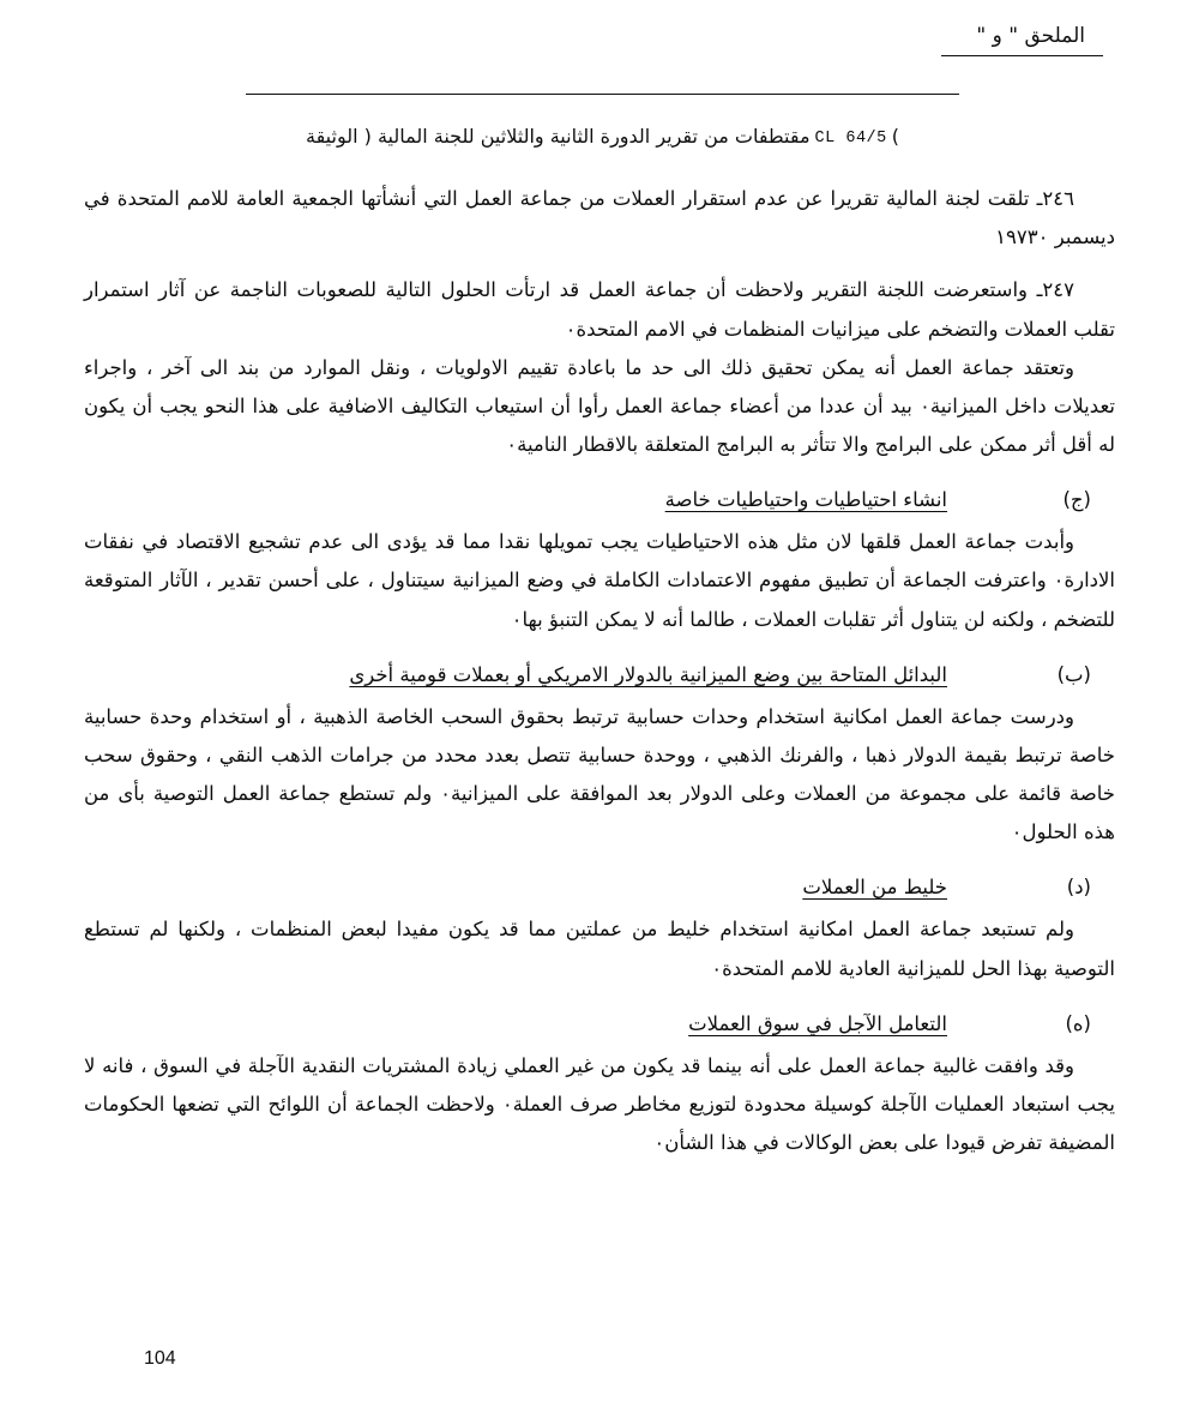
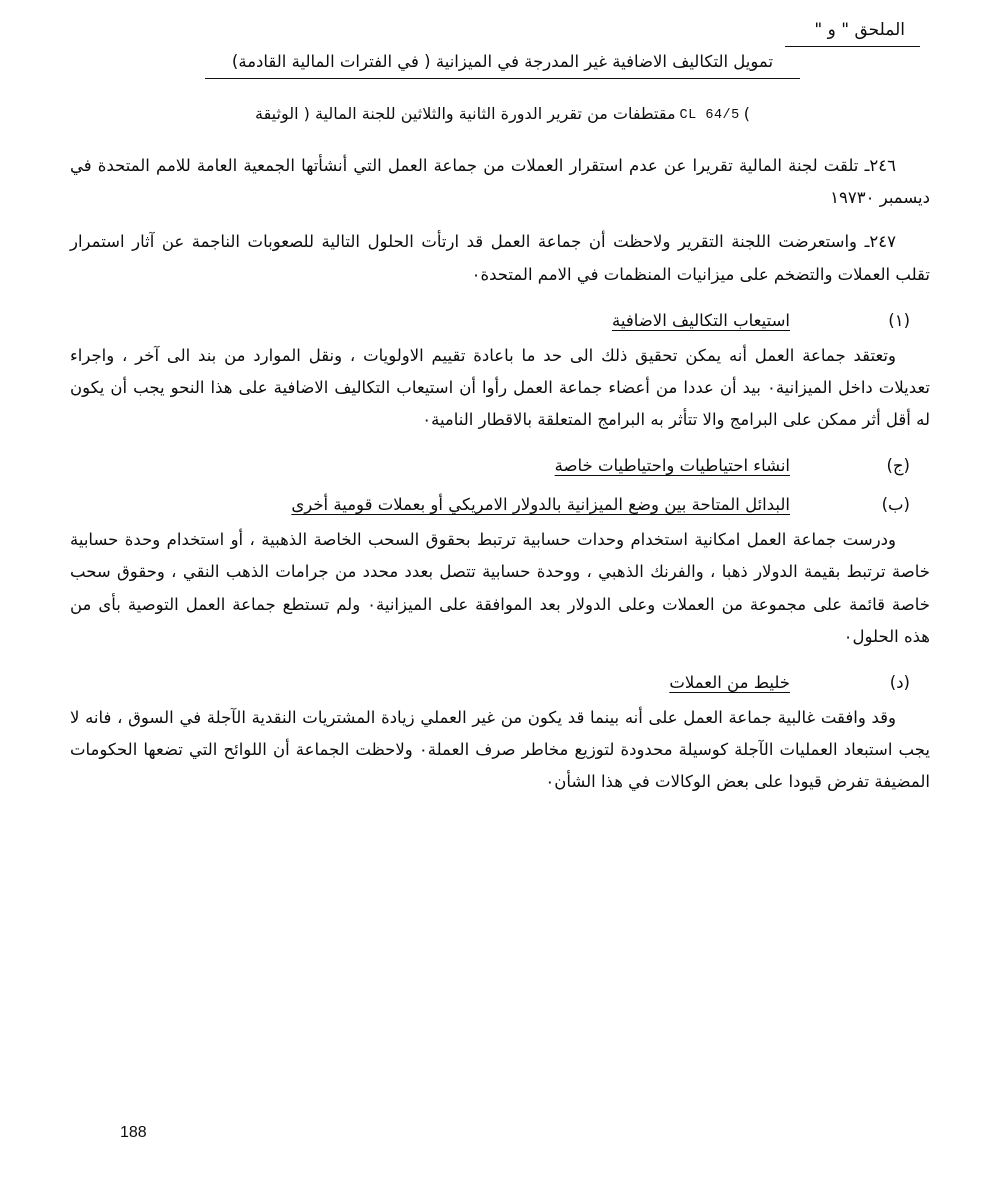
  الملحق " و "
+ تمويل التكاليف الاضافية غير المدرجة في الميزانية ( في الفترات المالية القادمة)
  )CL 64/5مقتطفات من تقرير الدورة الثانية والثلاثين للجنة المالية ( الوثيقة
  ٢٤٦ـ تلقت لجنة المالية تقريرا عن عدم استقرار العملات من جماعة العمل التي أنشأتها الجمعية العامة للامم المتحدة في ديسمبر ١٩٧٣٠
  ٢٤٧ـ واستعرضت اللجنة التقرير ولاحظت أن جماعة العمل قد ارتأت الحلول التالية للصعوبات الناجمة عن آثار استمرار تقلب العملات والتضخم على ميزانيات المنظمات في الامم المتحدة٠
+ (١)
+ استيعاب التكاليف الاضافية
  وتعتقد جماعة العمل أنه يمكن تحقيق ذلك الى حد ما باعادة تقييم الاولويات ، ونقل الموارد من بند الى آخر ، واجراء تعديلات داخل الميزانية٠ بيد أن عددا من أعضاء جماعة العمل رأوا أن استيعاب التكاليف الاضافية على هذا النحو يجب أن يكون له أقل أثر ممكن على البرامج والا تتأثر به البرامج المتعلقة بالاقطار النامية٠
  (ج)
  انشاء احتياطيات واحتياطيات خاصة
- وأبدت جماعة العمل قلقها لان مثل هذه الاحتياطيات يجب تمويلها نقدا مما قد يؤدى الى عدم تشجيع الاقتصاد في نفقات الادارة٠ واعترفت الجماعة أن تطبيق مفهوم الاعتمادات الكاملة في وضع الميزانية سيتناول ، على أحسن تقدير ، الآثار المتوقعة للتضخم ، ولكنه لن يتناول أثر تقلبات العملات ، طالما أنه لا يمكن التنبؤ بها٠
  (ب)
  البدائل المتاحة بين وضع الميزانية بالدولار الامريكي أو بعملات قومية أخرى
  ودرست جماعة العمل امكانية استخدام وحدات حسابية ترتبط بحقوق السحب الخاصة الذهبية ، أو استخدام وحدة حسابية خاصة ترتبط بقيمة الدولار ذهبا ، والفرنك الذهبي ، ووحدة حسابية تتصل بعدد محدد من جرامات الذهب النقي ، وحقوق سحب خاصة قائمة على مجموعة من العملات وعلى الدولار بعد الموافقة على الميزانية٠ ولم تستطع جماعة العمل التوصية بأى من هذه الحلول٠
  (د)
  خليط من العملات
- ولم تستبعد جماعة العمل امكانية استخدام خليط من عملتين مما قد يكون مفيدا لبعض المنظمات ، ولكنها لم تستطع التوصية بهذا الحل للميزانية العادية للامم المتحدة٠
- (ه)
- التعامل الآجل في سوق العملات
  وقد وافقت غالبية جماعة العمل على أنه بينما قد يكون من غير العملي زيادة المشتريات النقدية الآجلة في السوق ، فانه لا يجب استبعاد العمليات الآجلة كوسيلة محدودة لتوزيع مخاطر صرف العملة٠ ولاحظت الجماعة أن اللوائح التي تضعها الحكومات المضيفة تفرض قيودا على بعض الوكالات في هذا الشأن٠
- 104
+ 188
